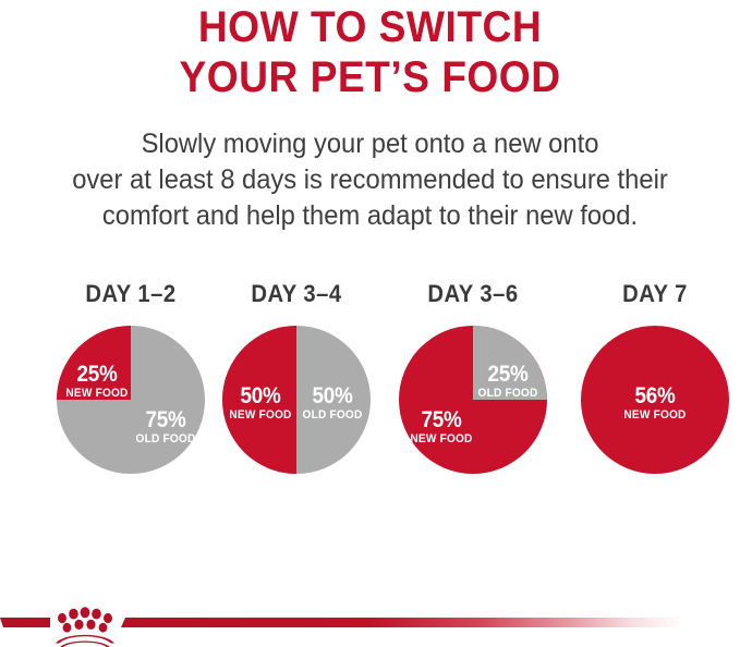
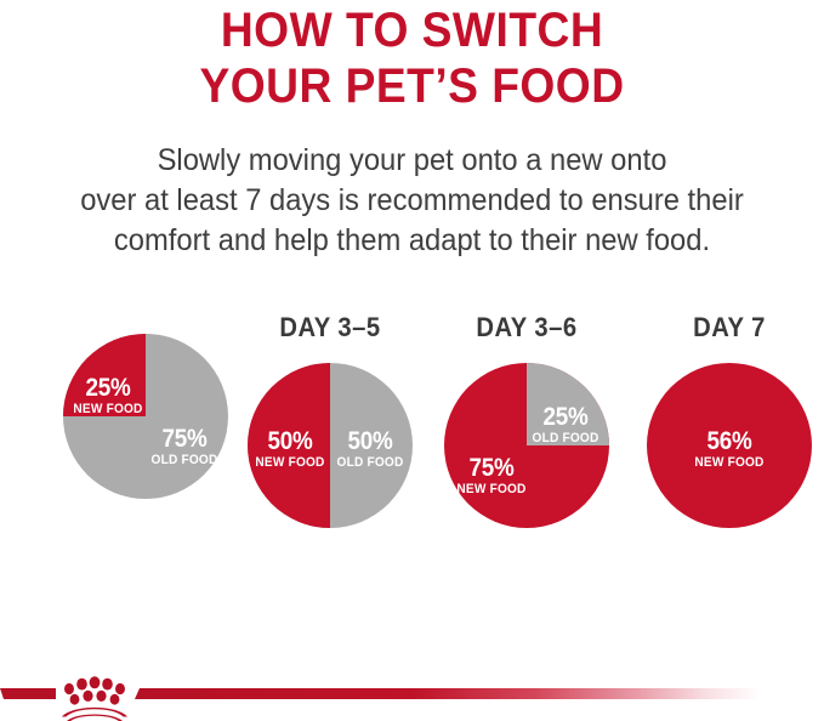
  HOW TO SWITCH
  YOUR PET’S FOOD
  Slowly moving your pet onto a new onto
- over at least 8 days is recommended to ensure their
+ over at least 7 days is recommended to ensure their
  comfort and help them adapt to their new food.
- DAY 1–2
  25%
  NEW FOOD
  75%
  OLD FOOD
- DAY 3–4
+ DAY 3–5
  50%
  NEW FOOD
  50%
  OLD FOOD
  DAY 3–6
  25%
  OLD FOOD
  75%
  NEW FOOD
  DAY 7
  56%
  NEW FOOD
